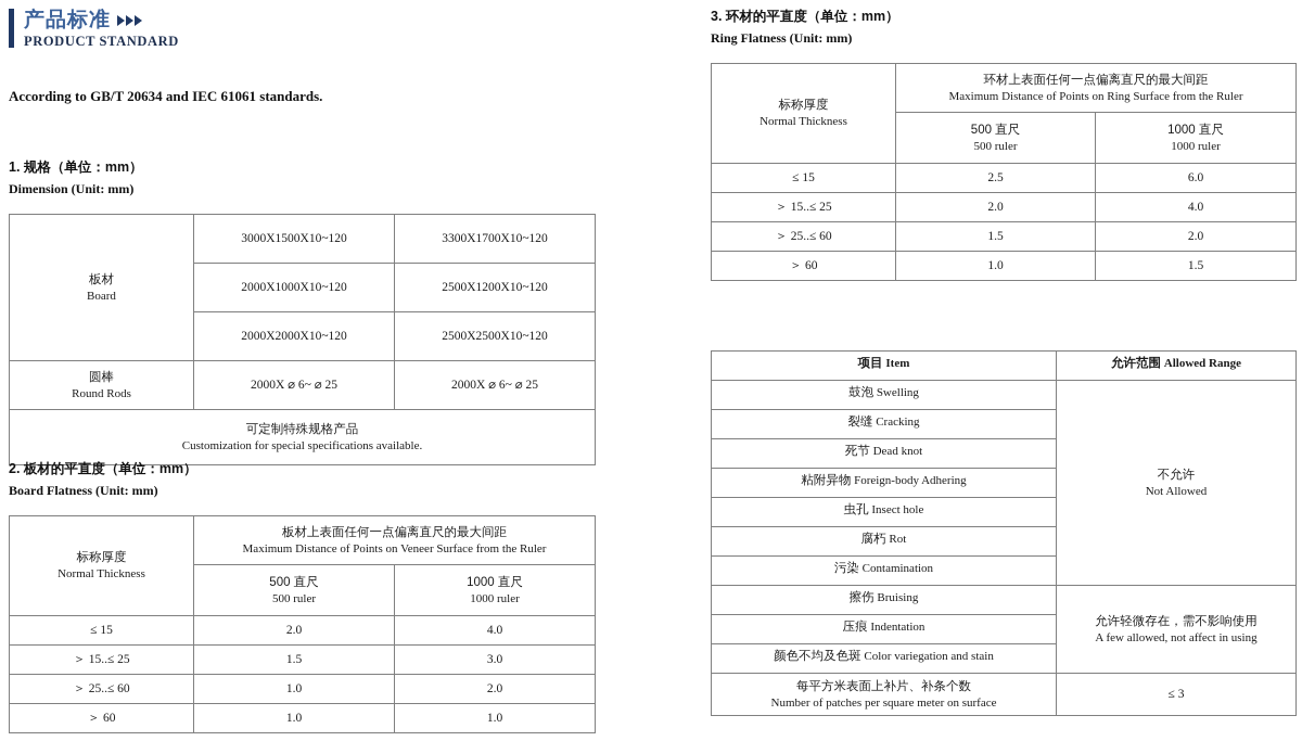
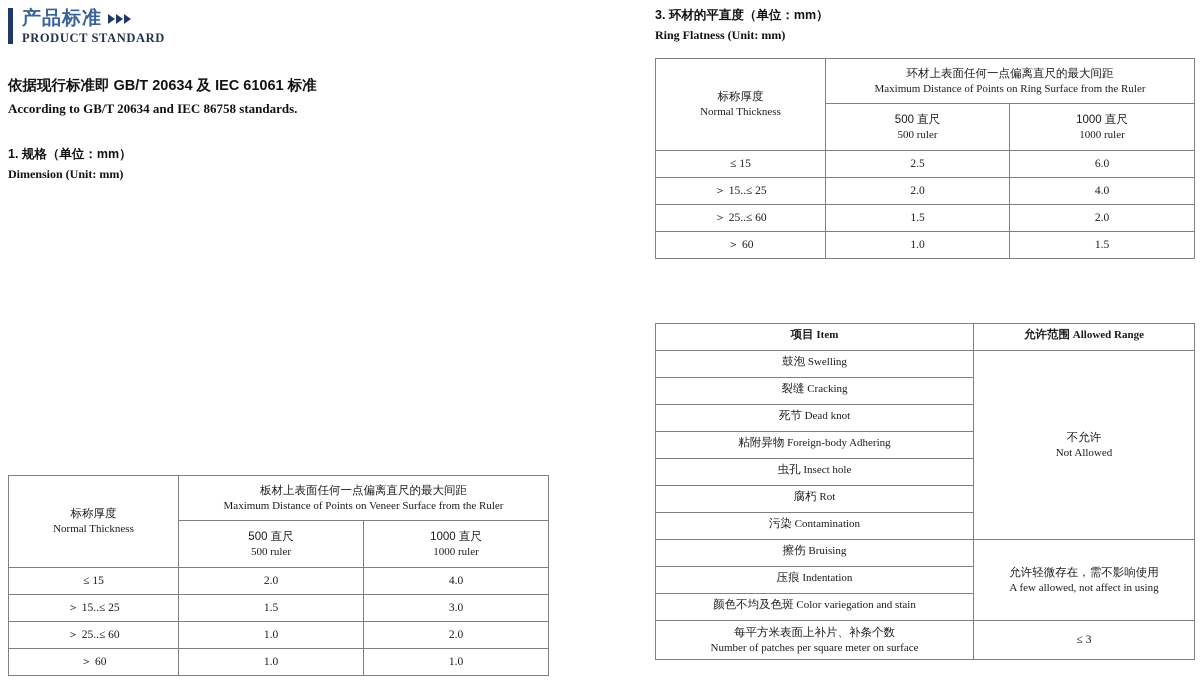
  产品标准
  PRODUCT STANDARD
+ 依据现行标准即 GB/T 20634 及 IEC 61061 标准
- According to GB/T 20634 and IEC 61061 standards.
+ According to GB/T 20634 and IEC 86758 standards.
  1. 规格（单位：mm）
  Dimension (Unit: mm)
- 板材 Board	3000X1500X10~120	3300X1700X10~120
- 2000X1000X10~120	2500X1200X10~120
- 2000X2000X10~120	2500X2500X10~120
- 圆棒 Round Rods	2000X ⌀ 6~ ⌀ 25	2000X ⌀ 6~ ⌀ 25
- 可定制特殊规格产品 Customization for special specifications available.
- 2. 板材的平直度（单位：mm）
- Board Flatness (Unit: mm)
  标称厚度 Normal Thickness	板材上表面任何一点偏离直尺的最大间距 Maximum Distance of Points on Veneer Surface from the Ruler
  500 直尺 500 ruler	1000 直尺 1000 ruler
  ≤ 15	2.0	4.0
  ＞ 15..≤ 25	1.5	3.0
  ＞ 25..≤ 60	1.0	2.0
  ＞ 60	1.0	1.0
  3. 环材的平直度（单位：mm）
  Ring Flatness (Unit: mm)
  标称厚度 Normal Thickness	环材上表面任何一点偏离直尺的最大间距 Maximum Distance of Points on Ring Surface from the Ruler
  500 直尺 500 ruler	1000 直尺 1000 ruler
  ≤ 15	2.5	6.0
  ＞ 15..≤ 25	2.0	4.0
  ＞ 25..≤ 60	1.5	2.0
  ＞ 60	1.0	1.5
  项目 Item	允许范围 Allowed Range
  鼓泡 Swelling	不允许 Not Allowed
  裂缝 Cracking
  死节 Dead knot
  粘附异物 Foreign-body Adhering
  虫孔 Insect hole
  腐朽 Rot
  污染 Contamination
  擦伤 Bruising	允许轻微存在，需不影响使用 A few allowed, not affect in using
  压痕 Indentation
  颜色不均及色斑 Color variegation and stain
  每平方米表面上补片、补条个数 Number of patches per square meter on surface	≤ 3
